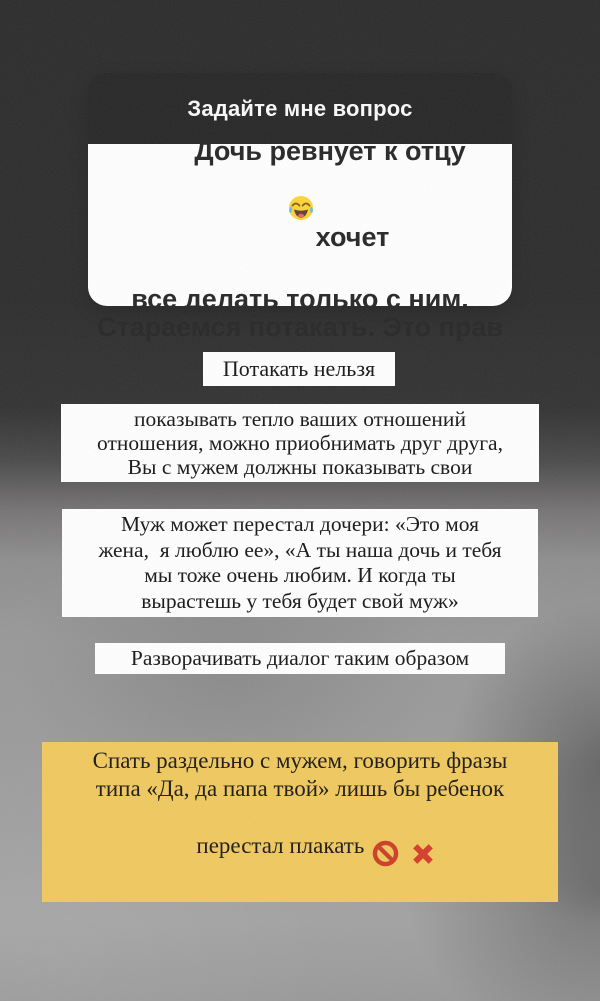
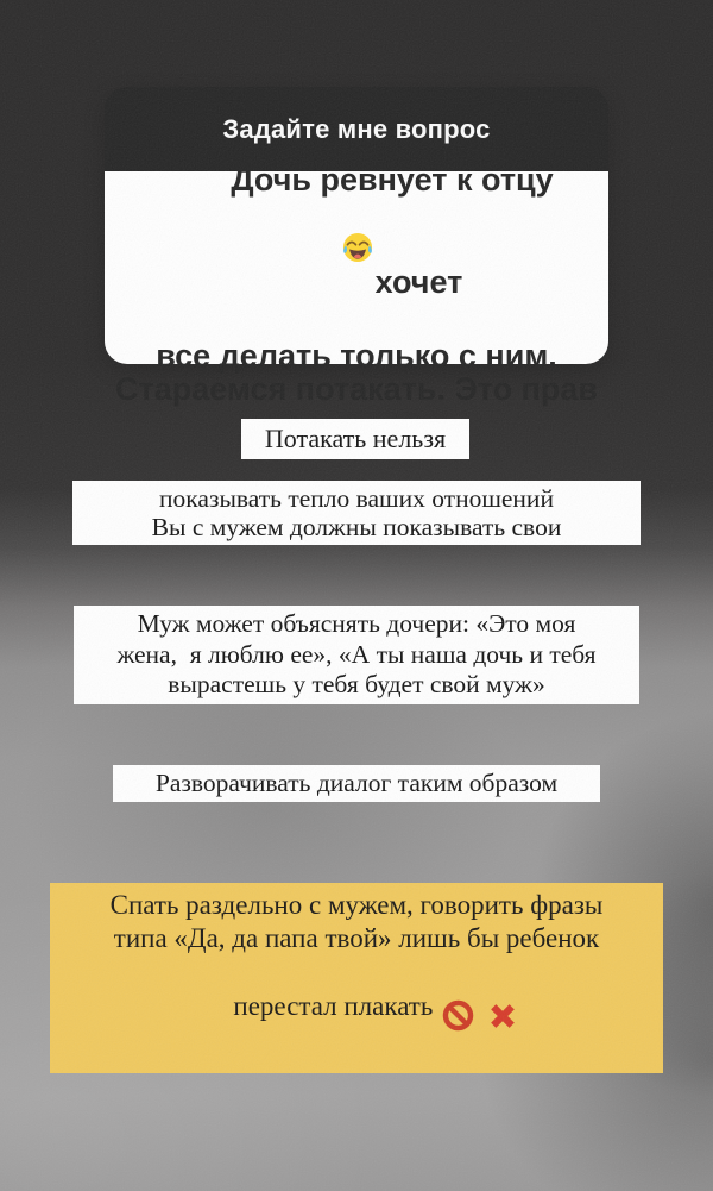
  Задайте мне вопрос
  Дочь ревнует к отцу хочет
  все делать только с ним.
  Потакать нельзя
  показывать тепло ваших отношений
- отношения, можно приобнимать друг друга,
  Вы с мужем должны показывать свои
- Муж может перестал дочери: «Это моя
+ Муж может объяснять дочери: «Это моя
  жена, я люблю ее», «А ты наша дочь и тебя
- мы тоже очень любим. И когда ты
  вырастешь у тебя будет свой муж»
  Разворачивать диалог таким образом
  Спать раздельно с мужем, говорить фразы
  типа «Да, да папа твой» лишь бы ребенок
  перестал плакать
